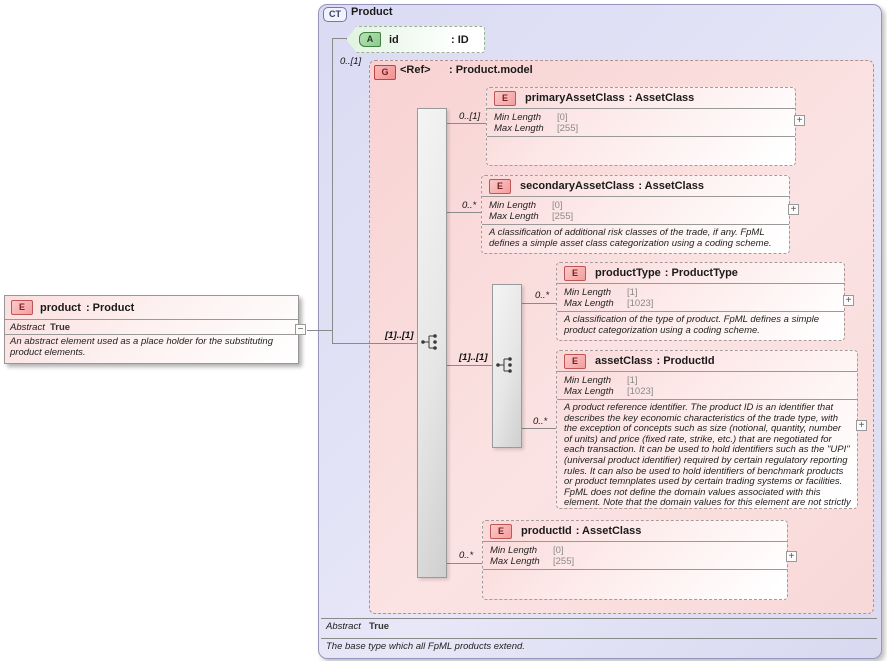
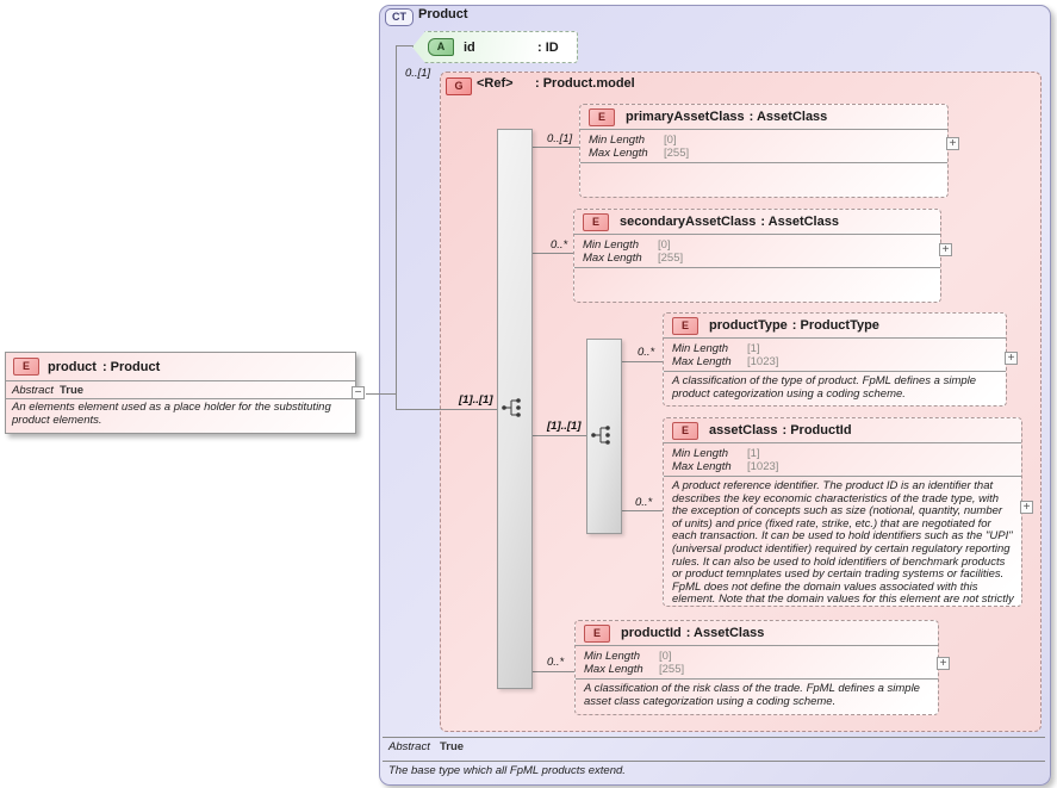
  CT
  Product
  G
  <Ref>
  : Product.model
  0..[1]
  [1]..[1]
  [1]..[1]
  0..[1]
  0..*
  0..*
  0..*
  0..*
  A
  id
  : ID
  E
  primaryAssetClass
  : AssetClass
  Min Length [0]
  Max Length [255]
  +
  E
  secondaryAssetClass
  : AssetClass
  Min Length [0]
  Max Length [255]
- A classification of additional risk classes of the trade, if any. FpML defines a simple asset class categorization using a coding scheme.
  +
  E
  productType
  : ProductType
  Min Length [1]
  Max Length [1023]
  A classification of the type of product. FpML defines a simple product categorization using a coding scheme.
  +
  E
  assetClass
  : ProductId
  Min Length [1]
  Max Length [1023]
  A product reference identifier. The product ID is an identifier that describes the key economic characteristics of the trade type, with the exception of concepts such as size (notional, quantity, number of units) and price (fixed rate, strike, etc.) that are negotiated for each transaction. It can be used to hold identifiers such as the "UPI" (universal product identifier) required by certain regulatory reporting rules. It can also be used to hold identifiers of benchmark products or product temnplates used by certain trading systems or facilities. FpML does not define the domain values associated with this element. Note that the domain values for this element are not strictly
  +
  E
  productId
  : AssetClass
  Min Length [0]
  Max Length [255]
+ A classification of the risk class of the trade. FpML defines a simple asset class categorization using a coding scheme.
  +
  Abstract
  True
  The base type which all FpML products extend.
  E
  product
  : Product
  Abstract
  True
- An abstract element used as a place holder for the substituting product elements.
+ An elements element used as a place holder for the substituting product elements.
  −
